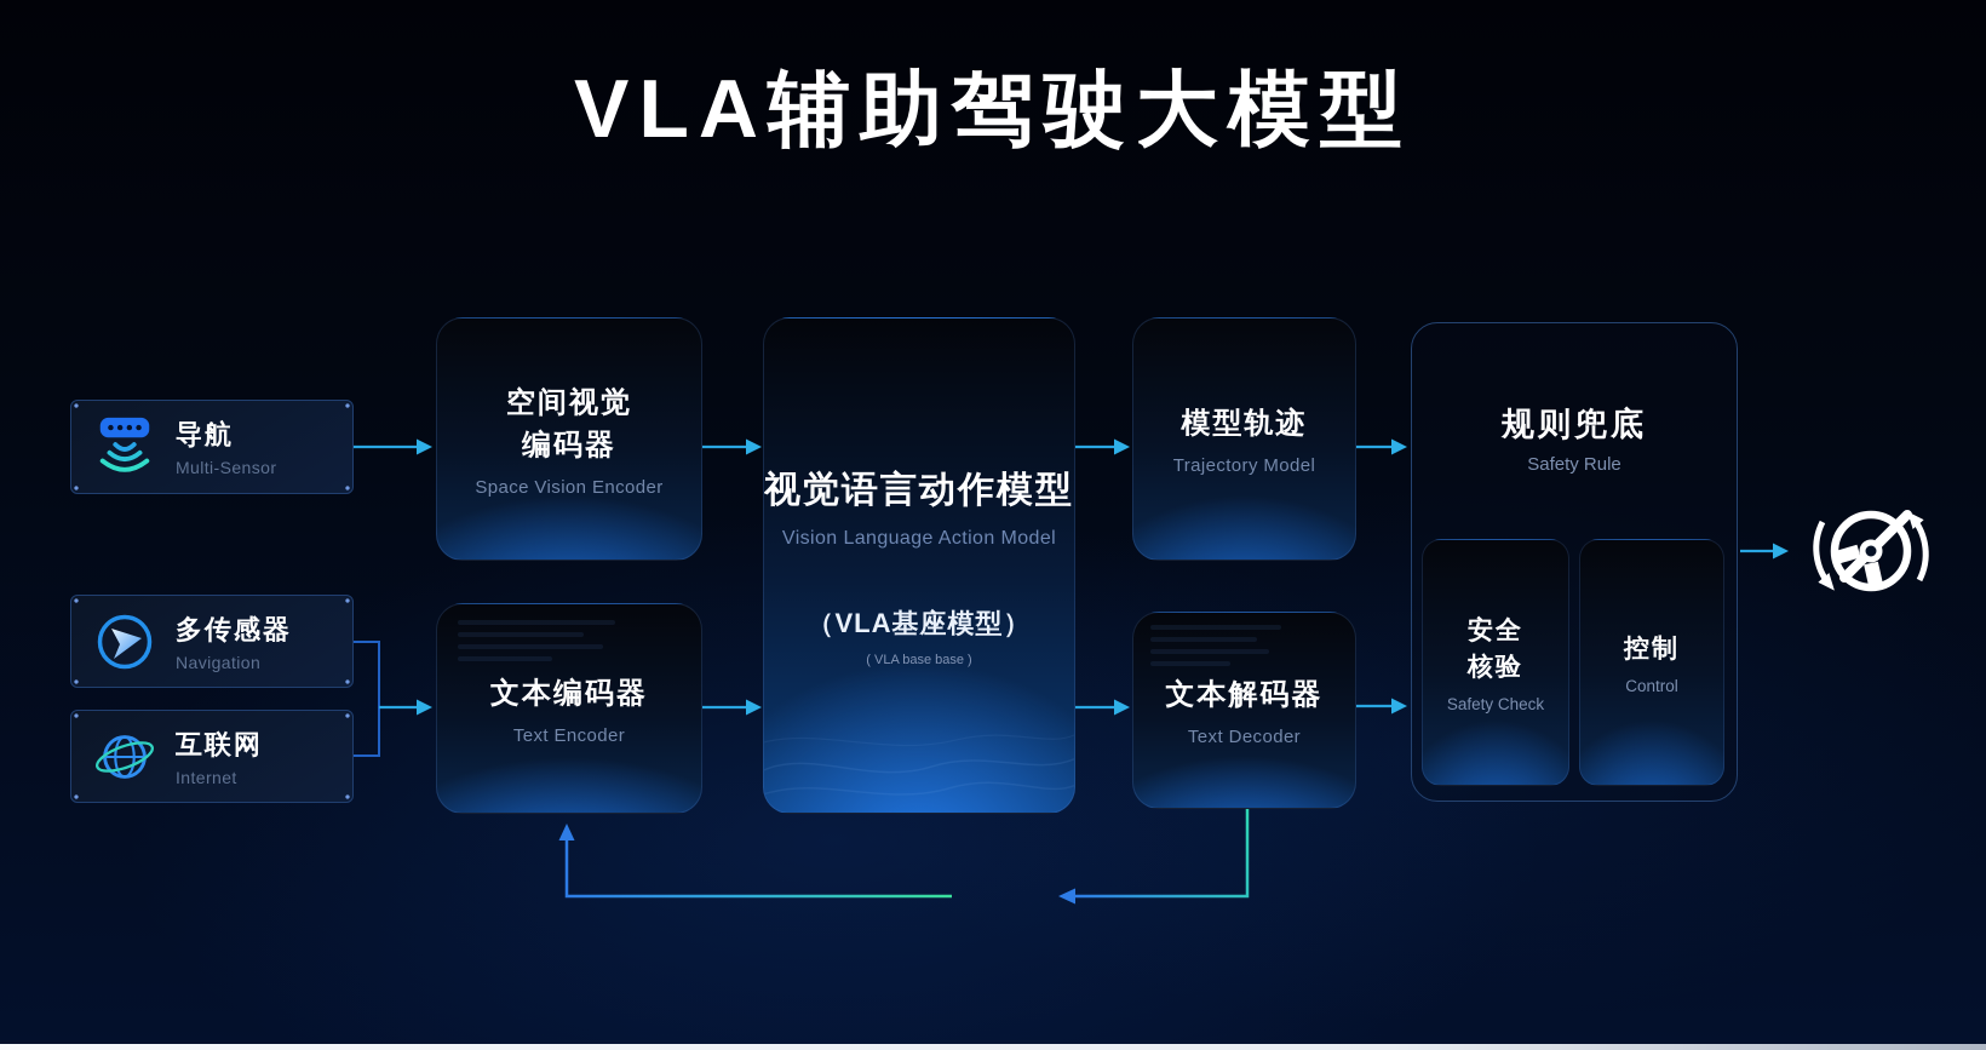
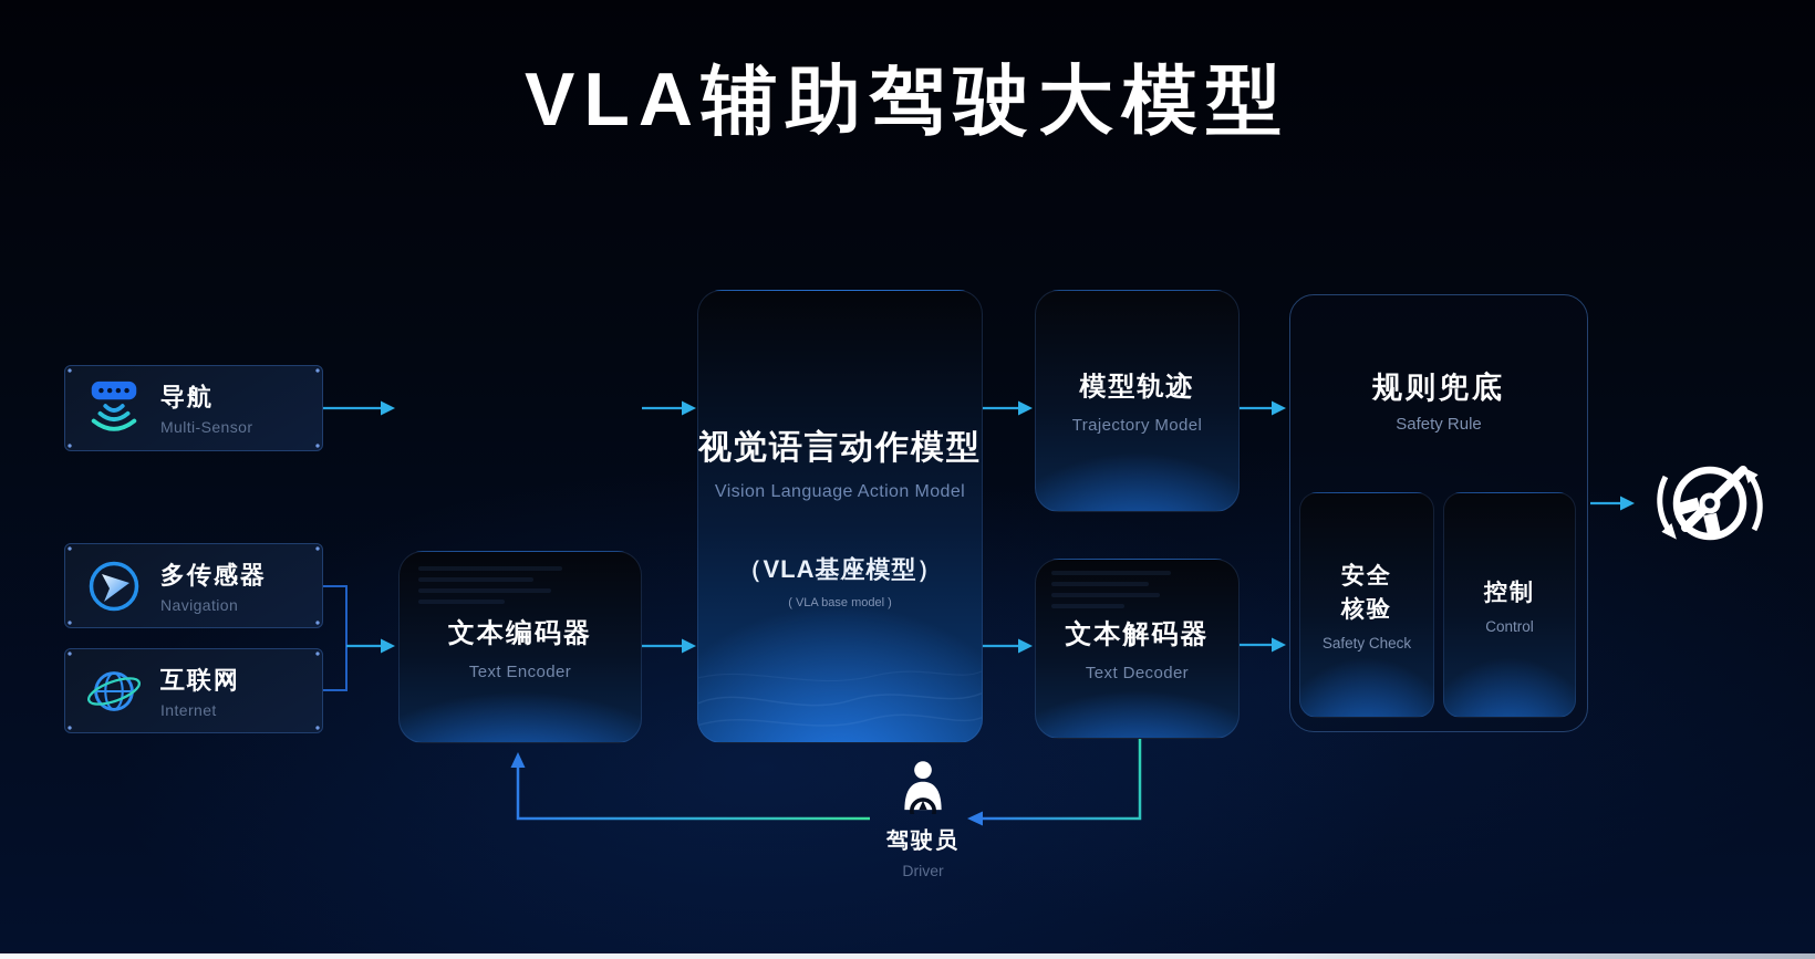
  VLA辅助驾驶大模型
  导航
  Multi-Sensor
  多传感器
  Navigation
  互联网
  Internet
- 空间视觉
- 编码器
- Space Vision Encoder
  文本编码器
  Text Encoder
  视觉语言动作模型
  Vision Language Action Model
  （VLA基座模型）
- ( VLA base base )
+ ( VLA base model )
  模型轨迹
  Trajectory Model
  文本解码器
  Text Decoder
  规则兜底
  Safety Rule
  安全
  核验
  Safety Check
  控制
  Control
+ 驾驶员
+ Driver
